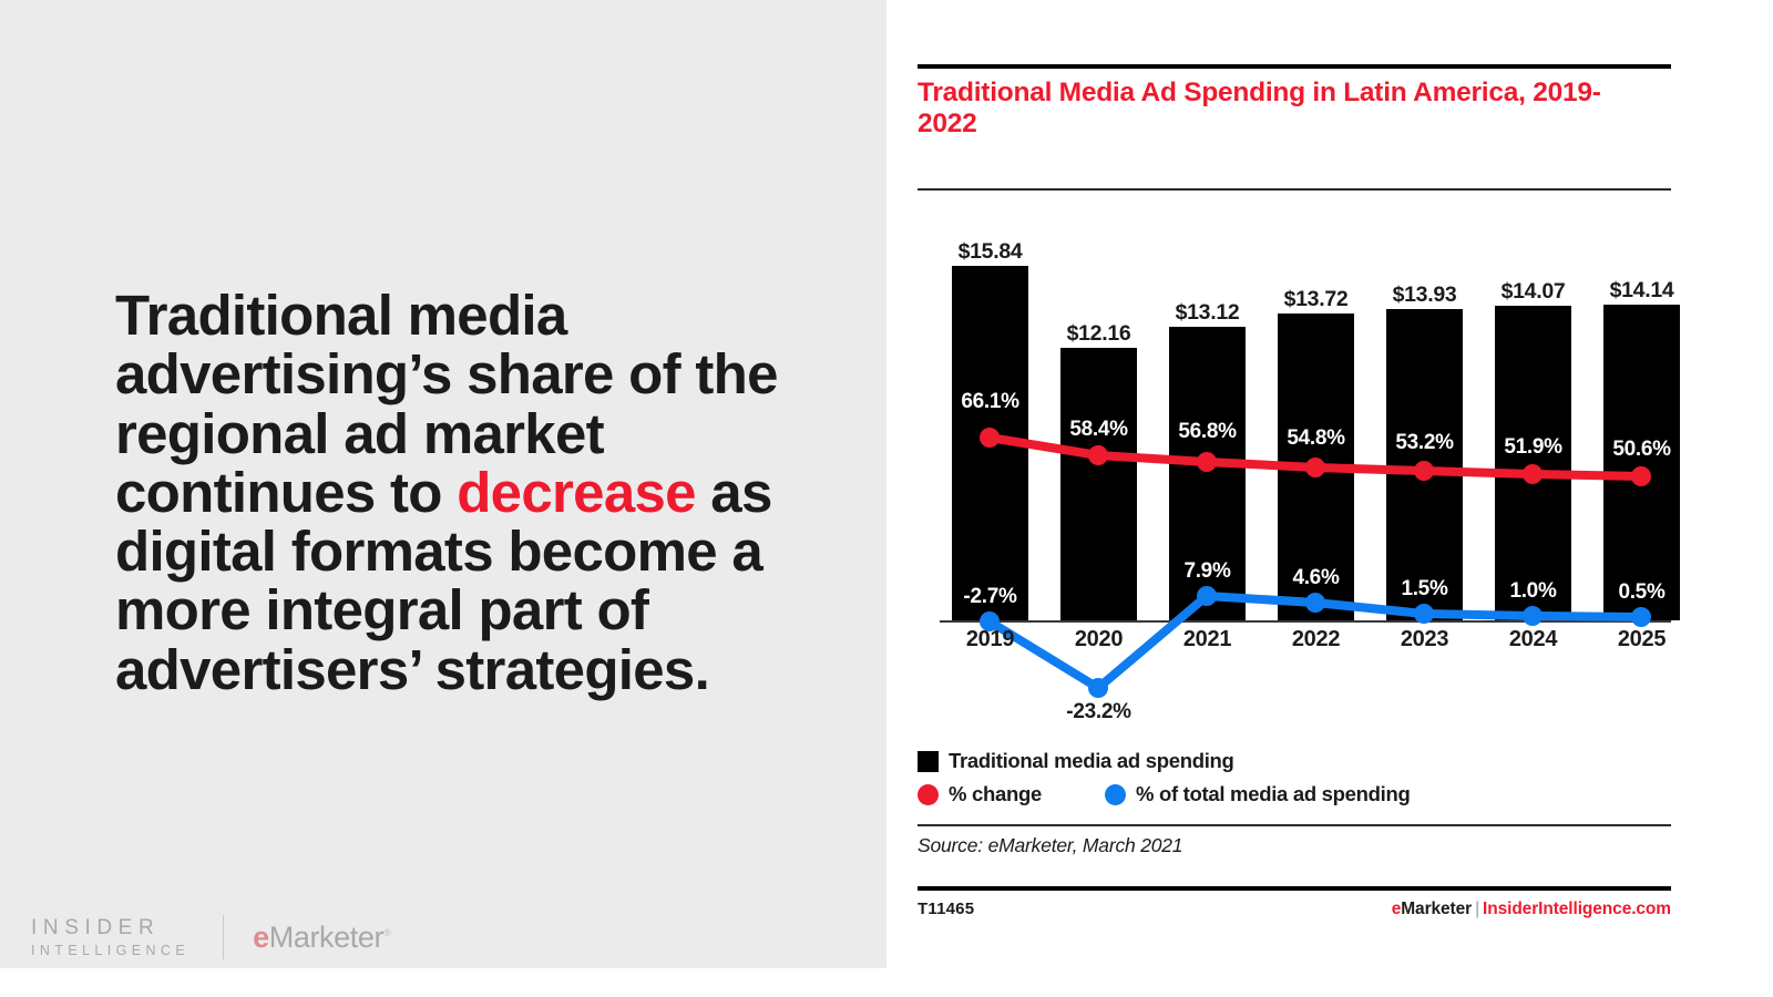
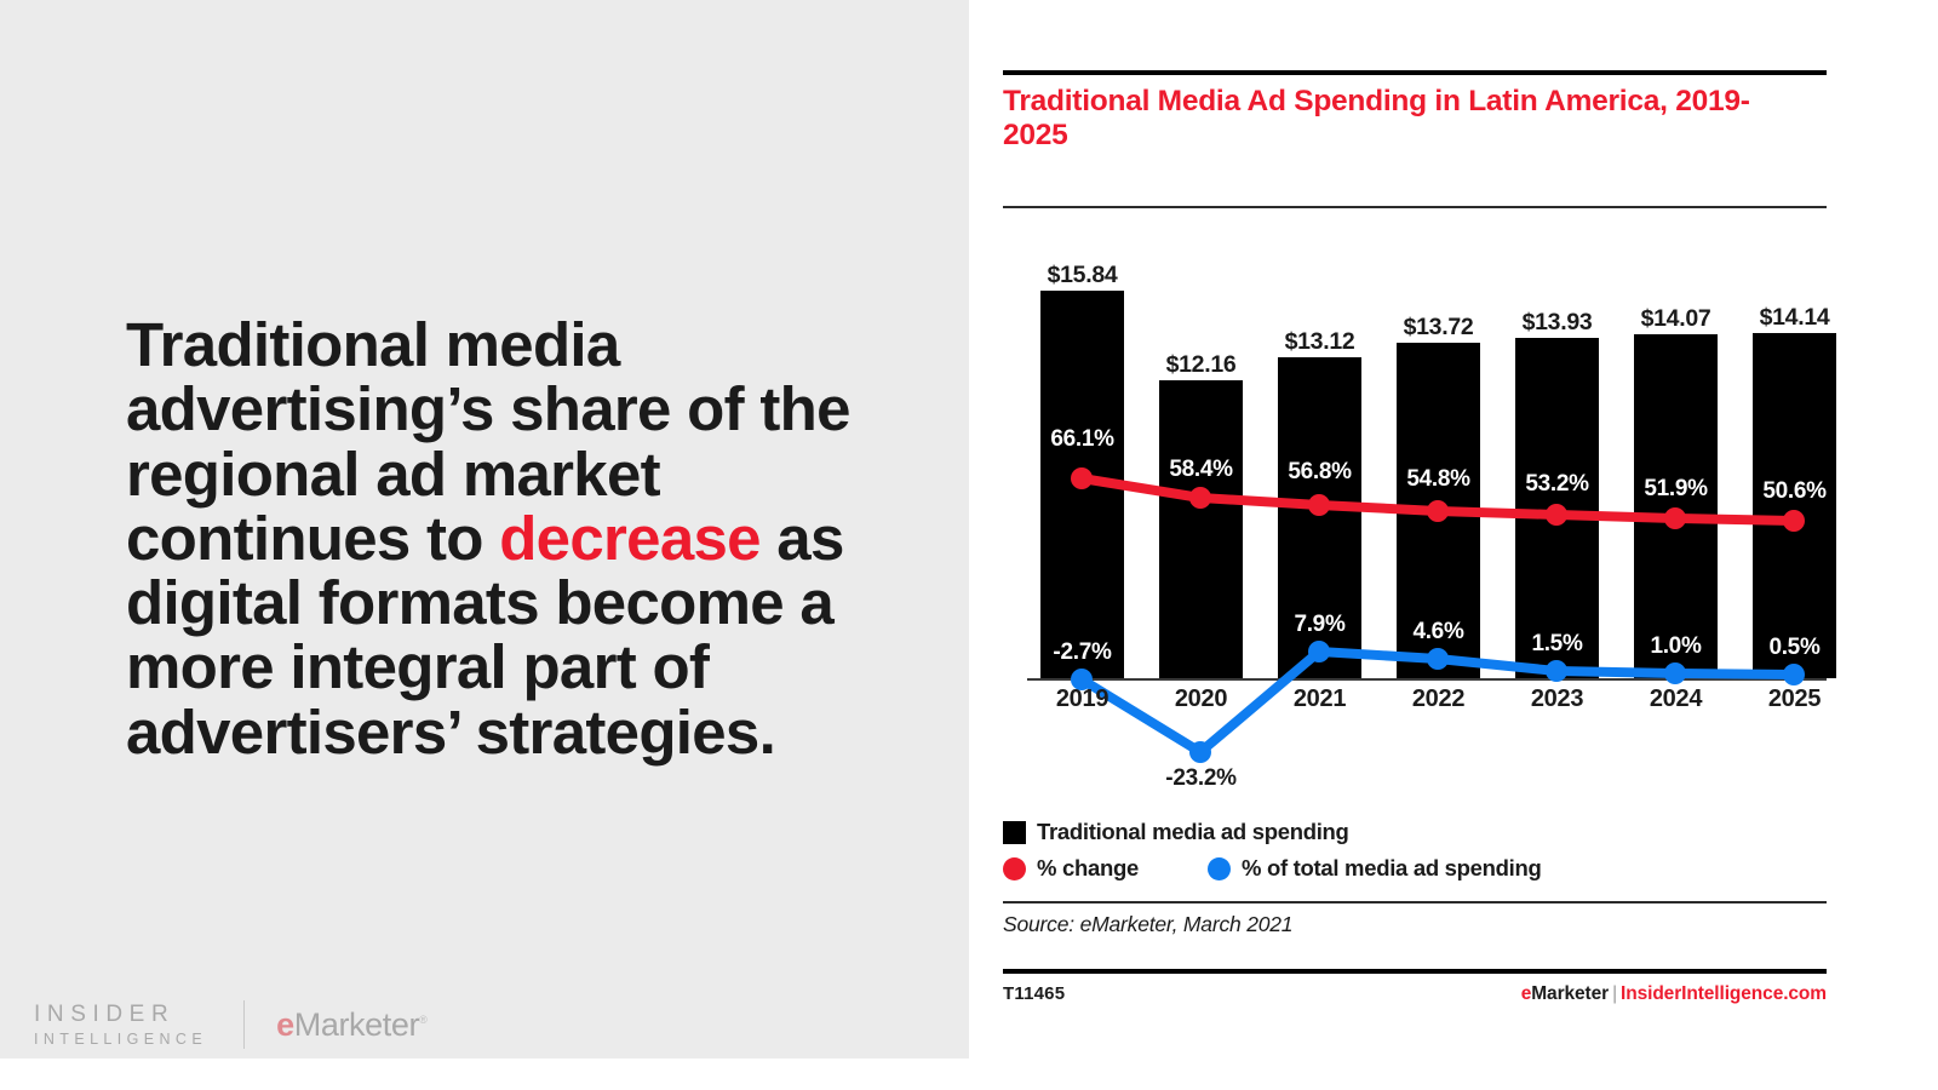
  Traditional media advertising’s share of the regional ad market continues to decrease as digital formats become a more integral part of advertisers’ strategies.
  INSIDER
  INTELLIGENCE
  eMarketer®
- Traditional Media Ad Spending in Latin America, 2019-2022
+ Traditional Media Ad Spending in Latin America, 2019-2025
  $15.84
  $12.16
  $13.12
  $13.72
  $13.93
  $14.07
  $14.14
  66.1%
  58.4%
  56.8%
  54.8%
  53.2%
  51.9%
  50.6%
  -2.7%
  -23.2%
  7.9%
  4.6%
  1.5%
  1.0%
  0.5%
  2019
  2020
  2021
  2022
  2023
  2024
  2025
  Traditional media ad spending
  % change
  % of total media ad spending
  Source: eMarketer, March 2021
  T11465
  eMarketer | InsiderIntelligence.com
